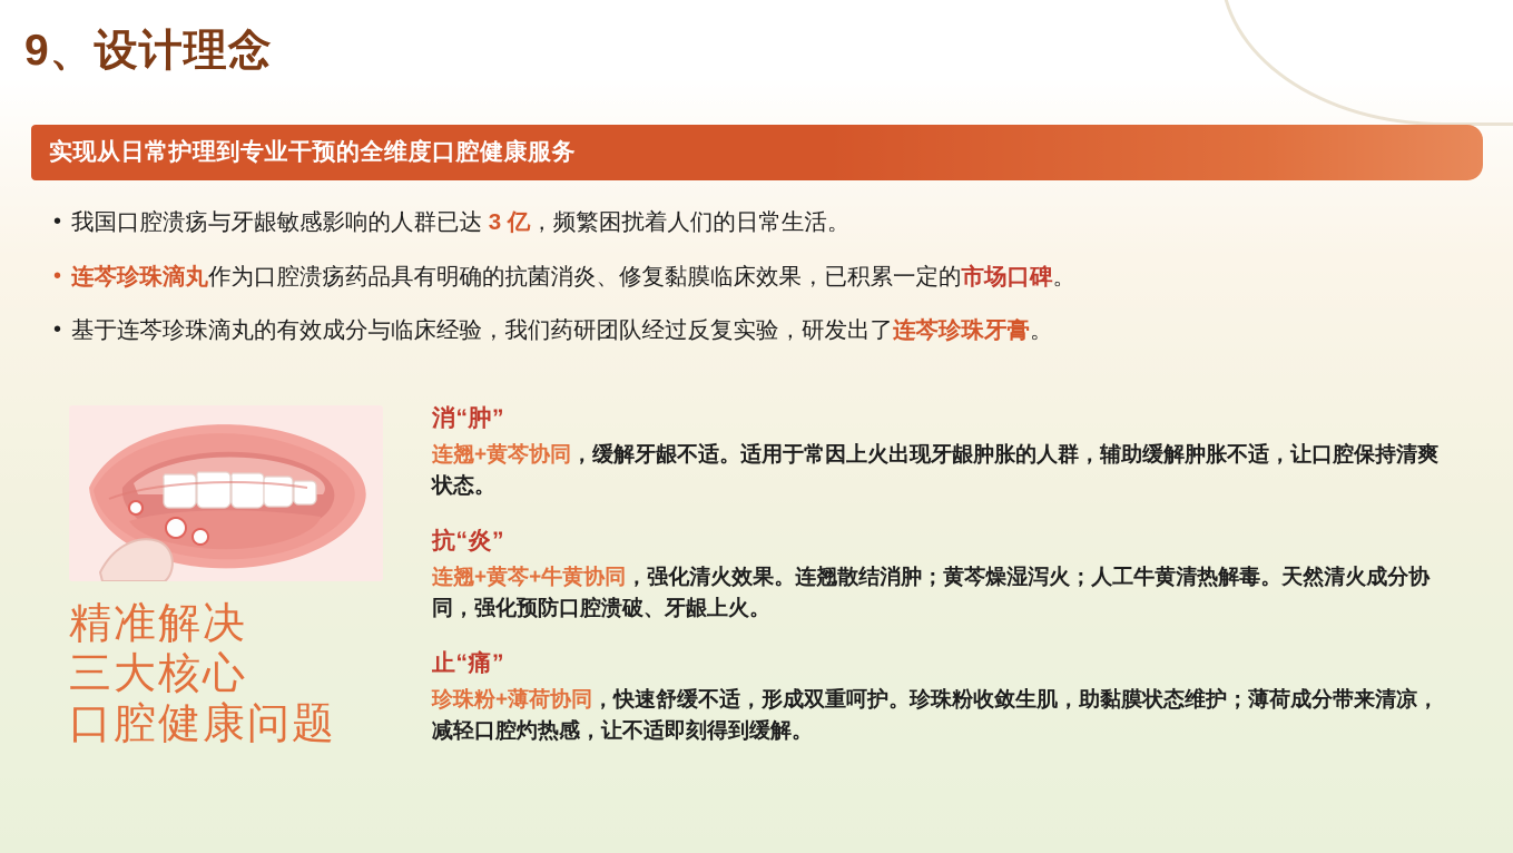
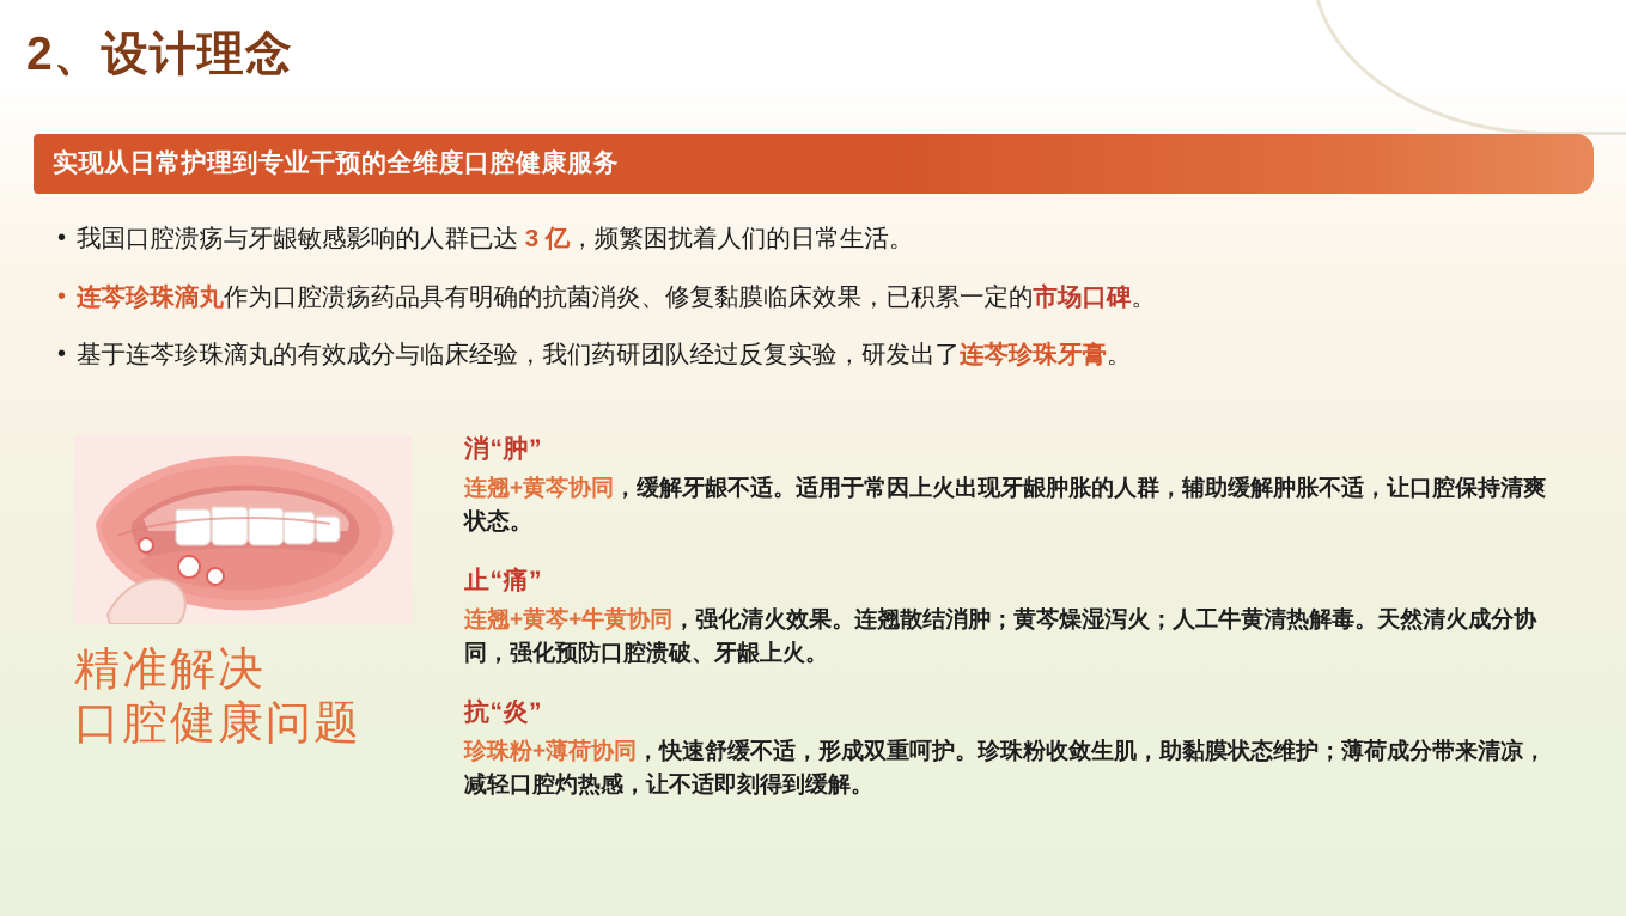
- 9、设计理念
+ 2、设计理念
  实现从日常护理到专业干预的全维度口腔健康服务
  •
  我国口腔溃疡与牙龈敏感影响的人群已达 3 亿，频繁困扰着人们的日常生活。
  •
  连芩珍珠滴丸作为口腔溃疡药品具有明确的抗菌消炎、修复黏膜临床效果，已积累一定的市场口碑。
  •
  基于连芩珍珠滴丸的有效成分与临床经验，我们药研团队经过反复实验，研发出了连芩珍珠牙膏。
  精准解决
- 三大核心
  口腔健康问题
  消“肿”
  连翘+黄芩协同，缓解牙龈不适。适用于常因上火出现牙龈肿胀的人群，辅助缓解肿胀不适，让口腔保持清爽状态。
- 抗“炎”
+ 止“痛”
  连翘+黄芩+牛黄协同，强化清火效果。连翘散结消肿；黄芩燥湿泻火；人工牛黄清热解毒。天然清火成分协同，强化预防口腔溃破、牙龈上火。
- 止“痛”
+ 抗“炎”
  珍珠粉+薄荷协同，快速舒缓不适，形成双重呵护。珍珠粉收敛生肌，助黏膜状态维护；薄荷成分带来清凉，减轻口腔灼热感，让不适即刻得到缓解。
